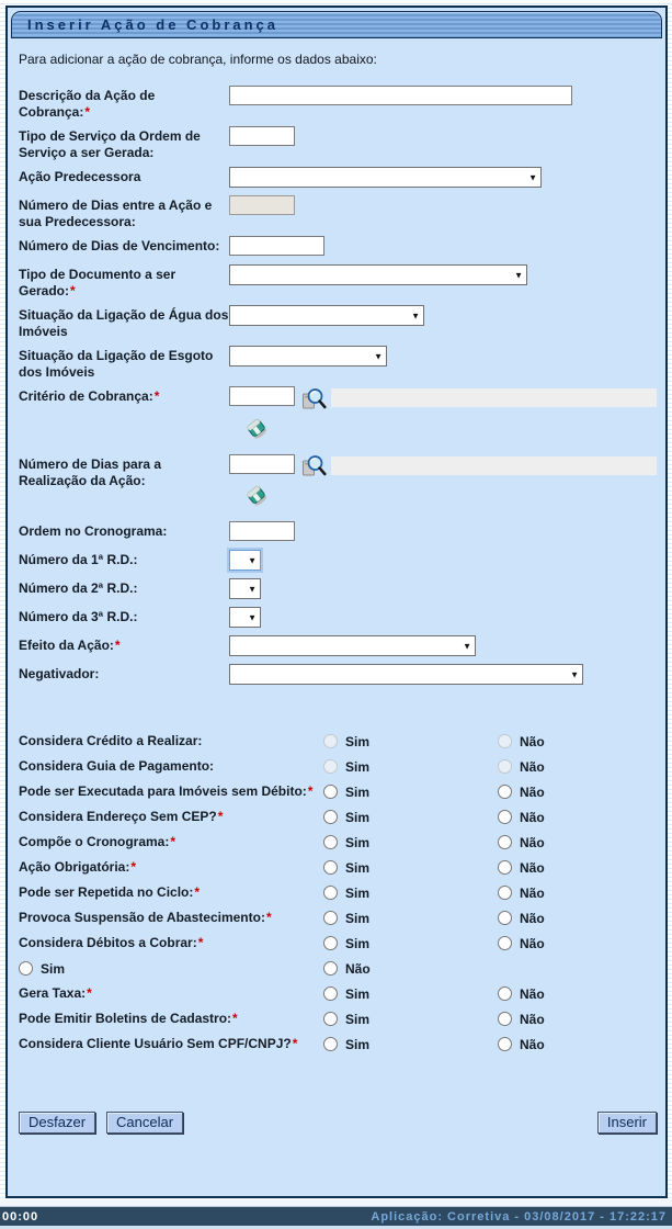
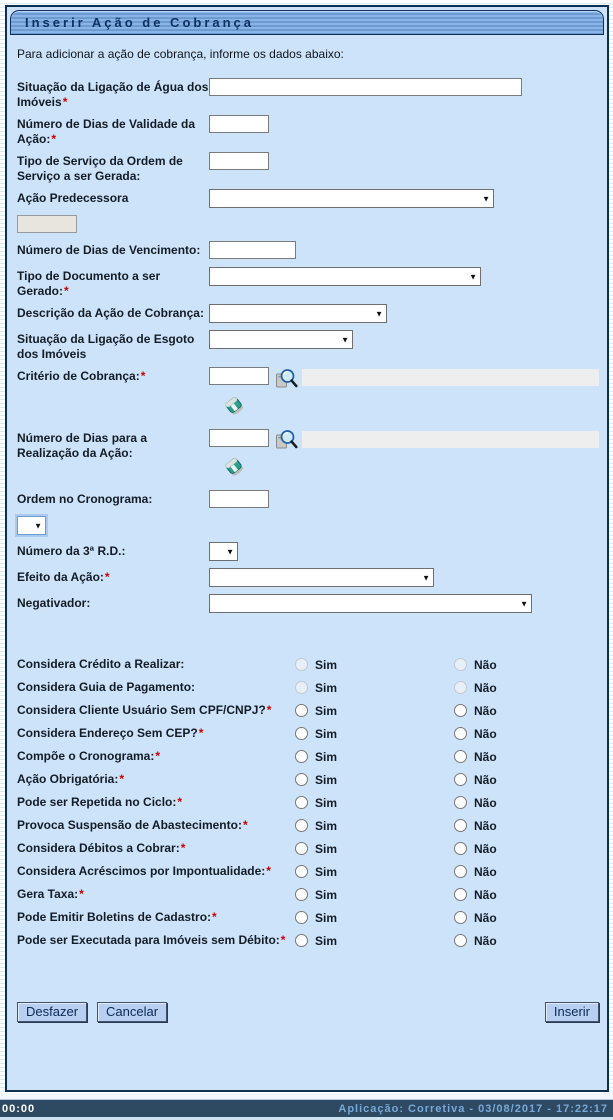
  Inserir Ação de Cobrança
  Para adicionar a ação de cobrança, informe os dados abaixo:
- Descrição da Ação de Cobrança:*
+ Situação da Ligação de Água dos Imóveis*
+ Número de Dias de Validade da Ação:*
  Tipo de Serviço da Ordem de Serviço a ser Gerada:
  Ação Predecessora
- Número de Dias entre a Ação e sua Predecessora:
  Número de Dias de Vencimento:
  Tipo de Documento a ser Gerado:*
- Situação da Ligação de Água dos Imóveis
+ Descrição da Ação de Cobrança:
  Situação da Ligação de Esgoto dos Imóveis
  Critério de Cobrança:*
  Número de Dias para a Realização da Ação:
  Ordem no Cronograma:
- Número da 1ª R.D.:
- Número da 2ª R.D.:
  Número da 3ª R.D.:
  Efeito da Ação:*
  Negativador:
  Considera Crédito a Realizar:
  Sim
  Não
  Considera Guia de Pagamento:
  Sim
  Não
- Pode ser Executada para Imóveis sem Débito:*
+ Considera Cliente Usuário Sem CPF/CNPJ?*
  Sim
  Não
  Considera Endereço Sem CEP?*
  Sim
  Não
  Compõe o Cronograma:*
  Sim
  Não
  Ação Obrigatória:*
  Sim
  Não
  Pode ser Repetida no Ciclo:*
  Sim
  Não
  Provoca Suspensão de Abastecimento:*
  Sim
  Não
  Considera Débitos a Cobrar:*
  Sim
  Não
+ Considera Acréscimos por Impontualidade:*
  Sim
  Não
  Gera Taxa:*
  Sim
  Não
  Pode Emitir Boletins de Cadastro:*
  Sim
  Não
- Considera Cliente Usuário Sem CPF/CNPJ?*
+ Pode ser Executada para Imóveis sem Débito:*
  Sim
  Não
  Desfazer
  Cancelar
  Inserir
  00:00
  Aplicação: Corretiva - 03/08/2017 - 17:22:17
